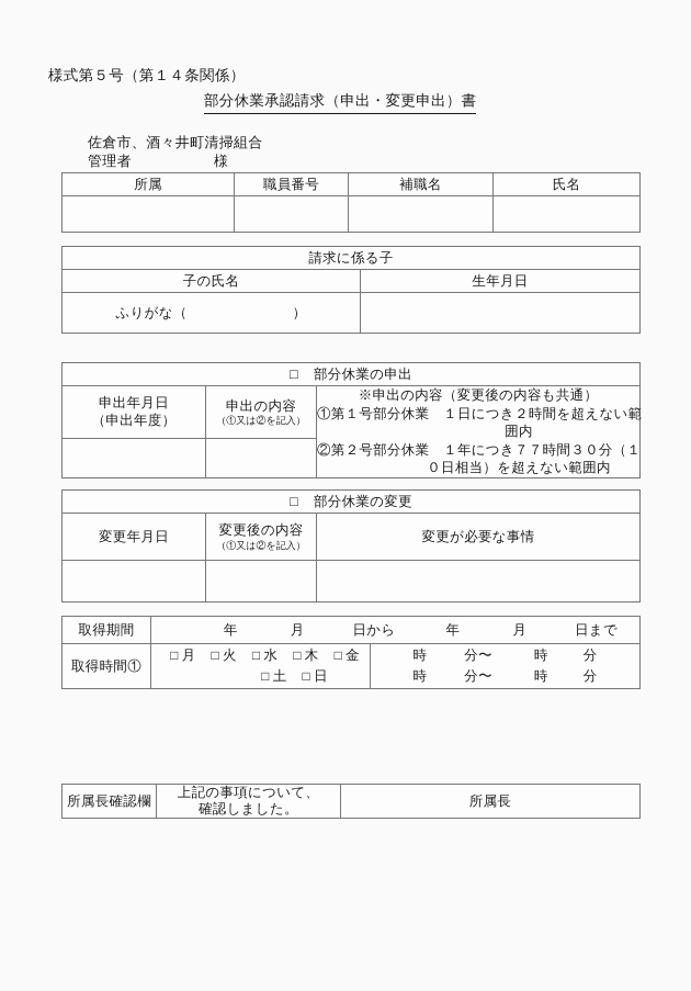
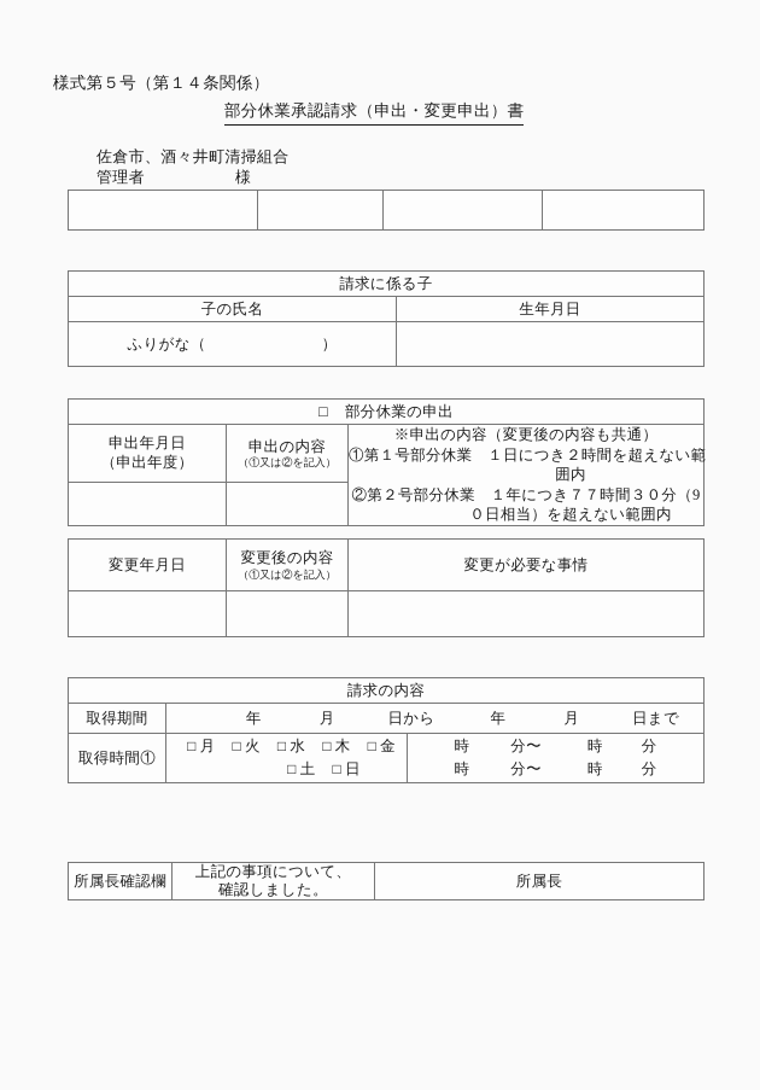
  様式第５号（第１４条関係）
  部分休業承認請求（申出・変更申出）書
  佐倉市、酒々井町清掃組合
  管理者
  様
- 所属	職員番号	補職名	氏名
  請求に係る子
  子の氏名	生年月日
  ふりがな（ ）
  □ 部分休業の申出
- 申出年月日 （申出年度）	申出の内容 （①又は②を記入）	※申出の内容（変更後の内容も共通） ①第１号部分休業 １日につき２時間を超えない範 囲内 ②第２号部分休業 １年につき７７時間３０分（１ ０日相当）を超えない範囲内
+ 申出年月日 （申出年度）	申出の内容 （①又は②を記入）	※申出の内容（変更後の内容も共通） ①第１号部分休業 １日につき２時間を超えない範 囲内 ②第２号部分休業 １年につき７７時間３０分（9 ０日相当）を超えない範囲内
- □ 部分休業の変更
  変更年月日	変更後の内容 （①又は②を記入）	変更が必要な事情
+ 請求の内容
  取得期間	年 月 日から 年 月 日まで
  取得時間①	□ 月 □ 火 □ 水 □ 木 □ 金 □ 土 □ 日	時 分〜 時 分 時 分〜 時 分
  所属長確認欄	上記の事項について、 確認しました。	所属長
